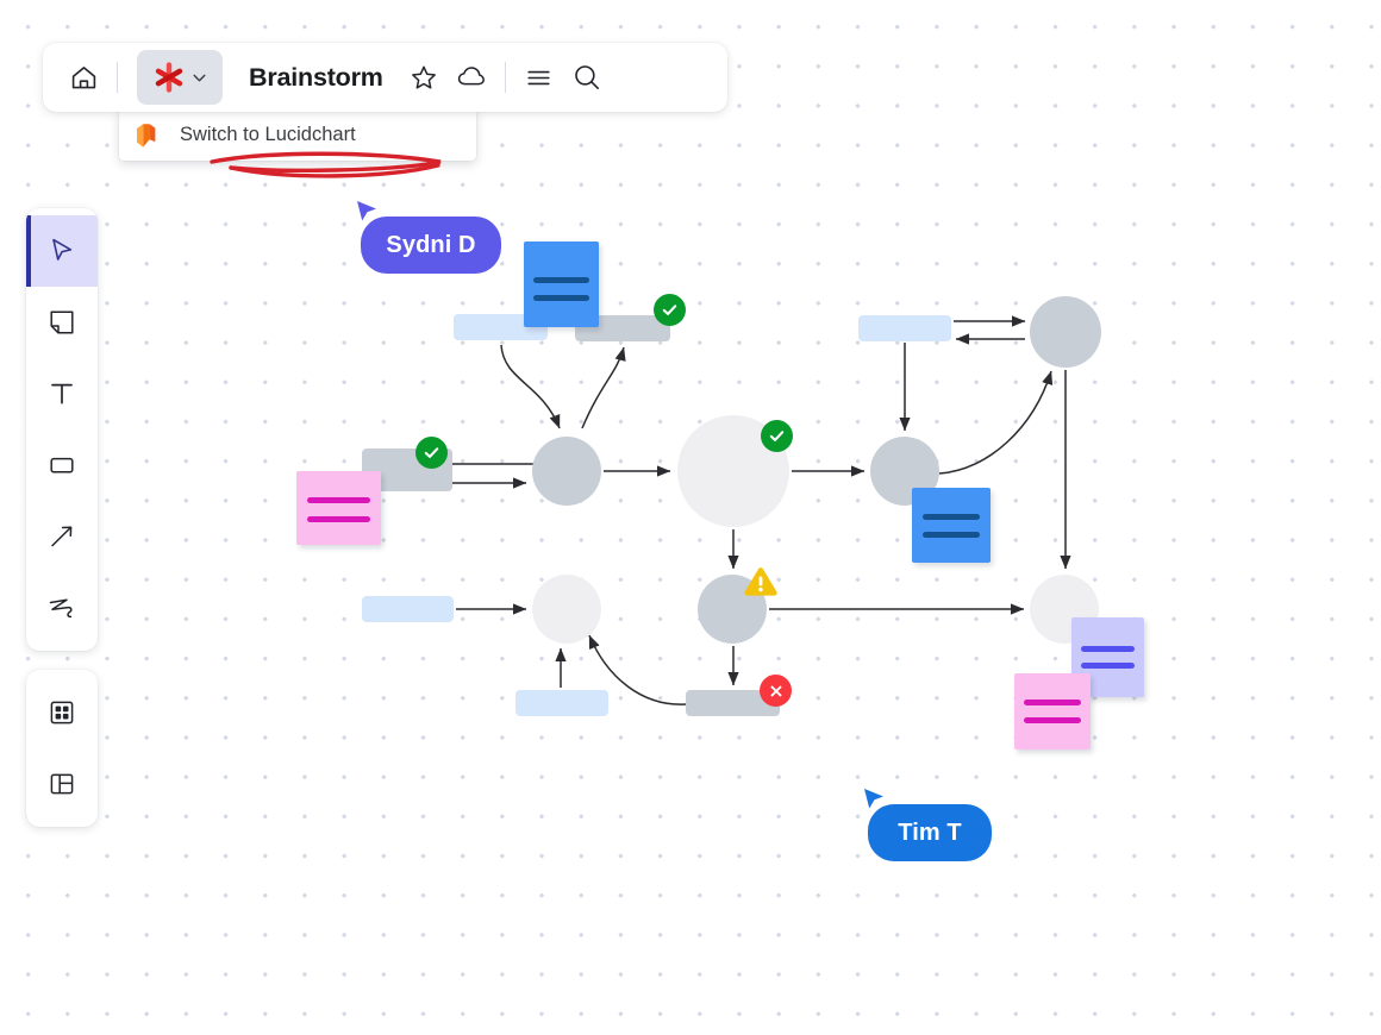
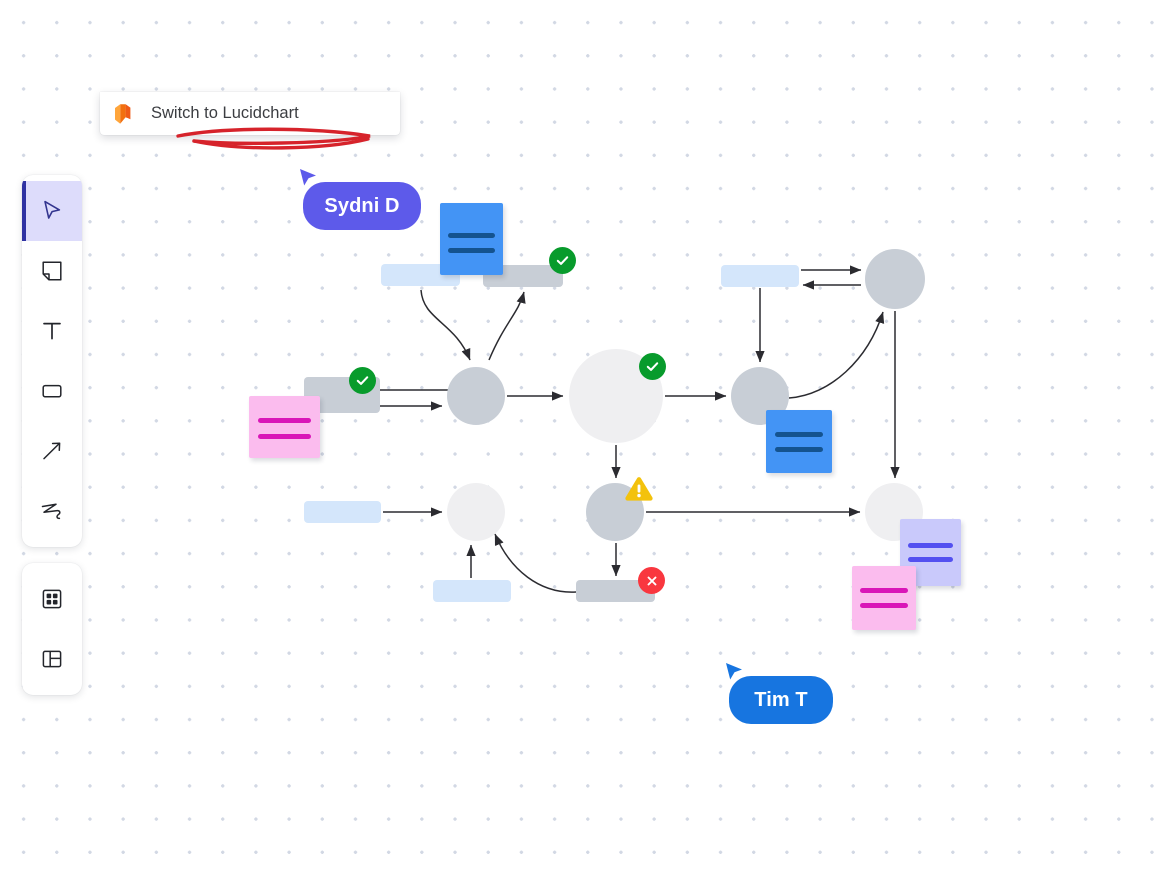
  Sydni D
  Tim T
  Switch to Lucidchart
- Brainstorm
